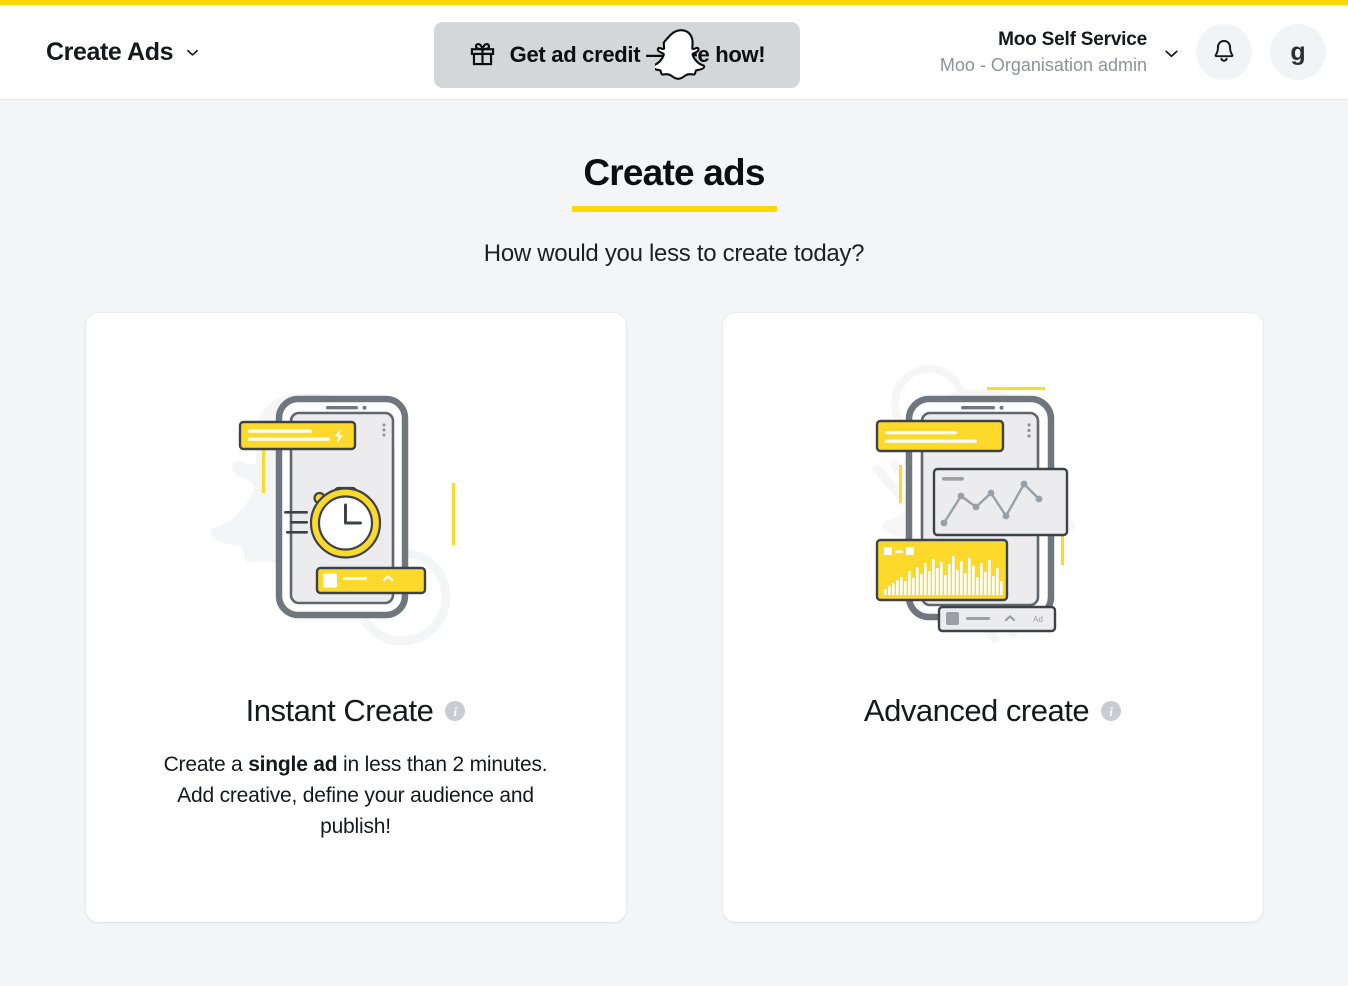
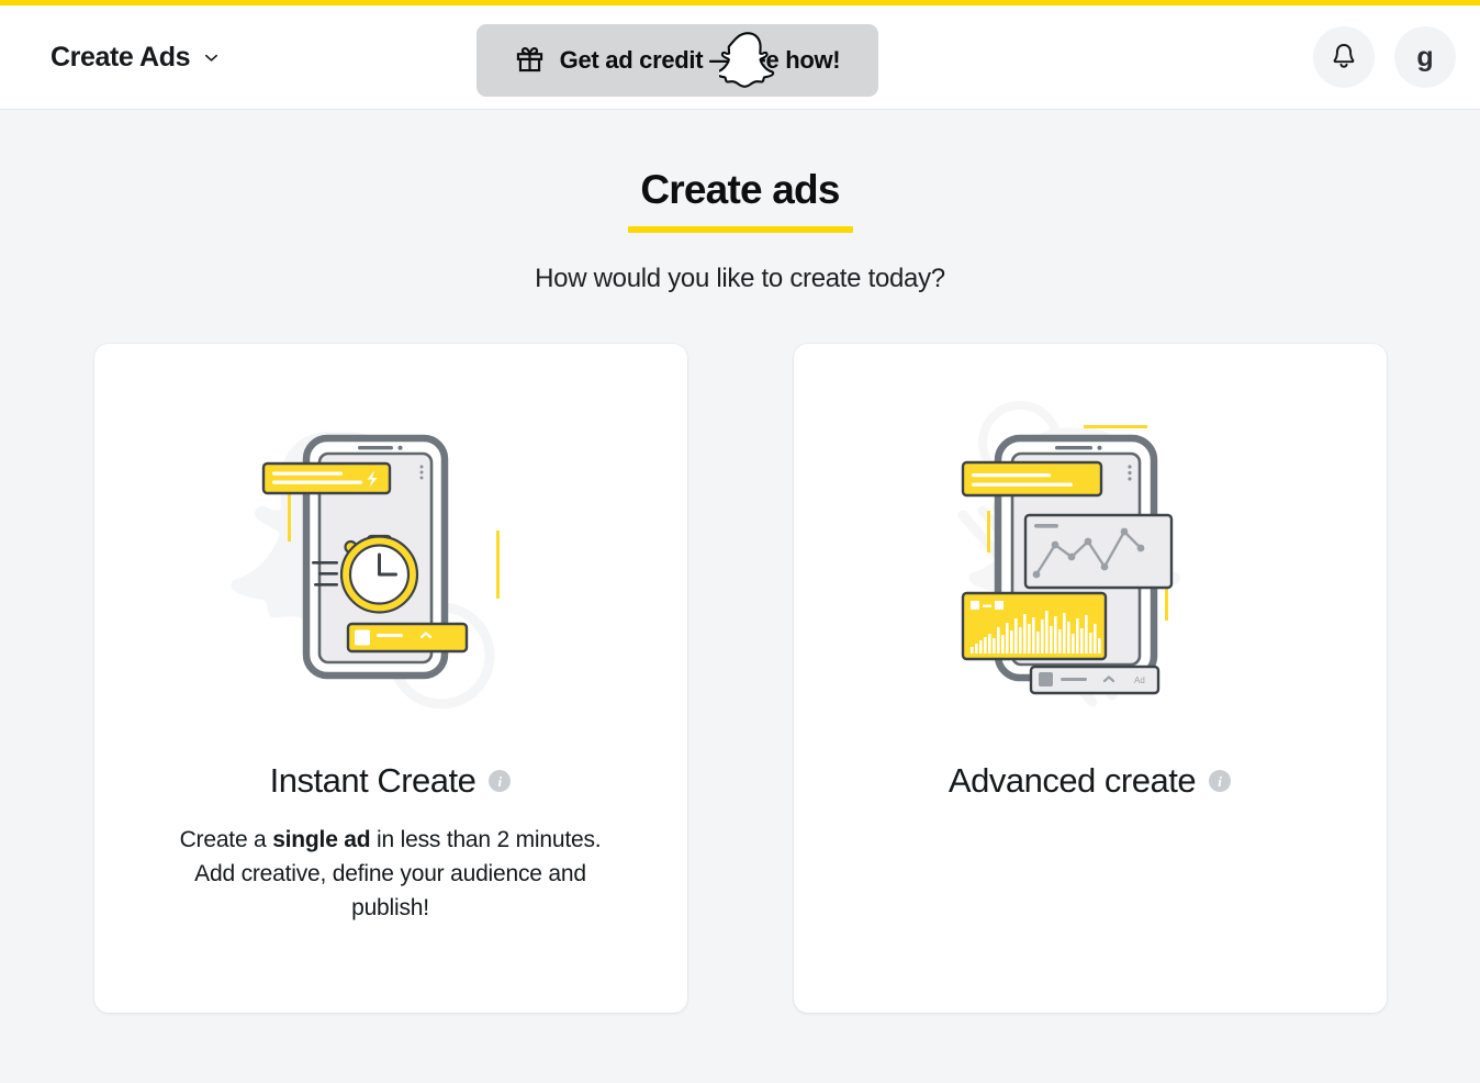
  Create Ads
  Get ad credit —e how!
- Moo Self Service
- Moo - Organisation admin
  g
  Create ads
- How would you less to create today?
+ How would you like to create today?
  Instant Create
  i
  Create a single ad in less than 2 minutes. Add creative, define your audience and publish!
  Ad
  Advanced create
  i
